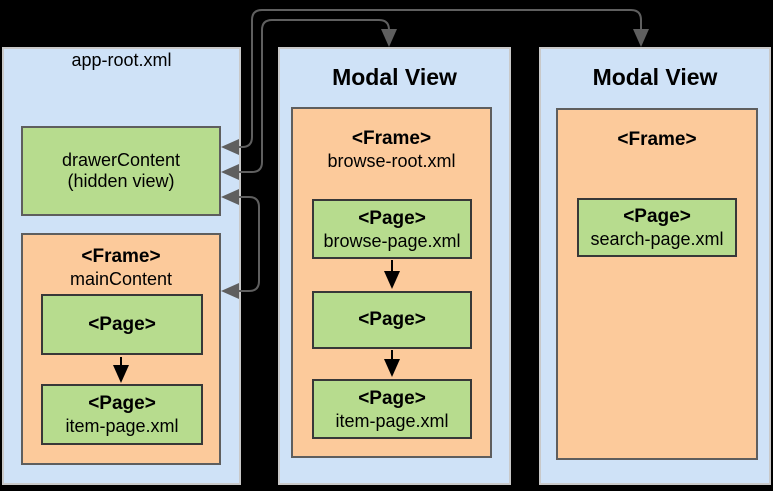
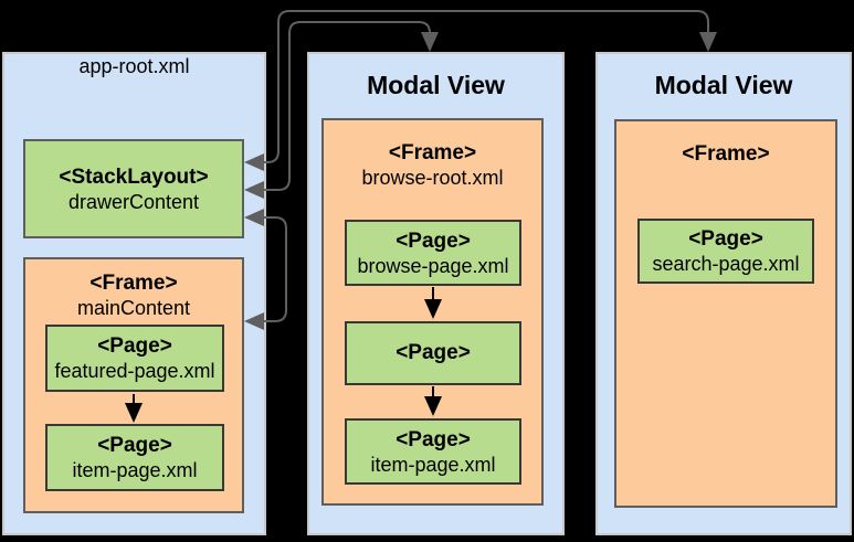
  app-root.xml
+ <StackLayout>
  drawerContent
- (hidden view)
  <Frame>
  mainContent
  <Page>
+ featured-page.xml
  <Page>
  item-page.xml
  Modal View
  <Frame>
  browse-root.xml
  <Page>
  browse-page.xml
  <Page>
  <Page>
  item-page.xml
  Modal View
  <Frame>
  <Page>
  search-page.xml
